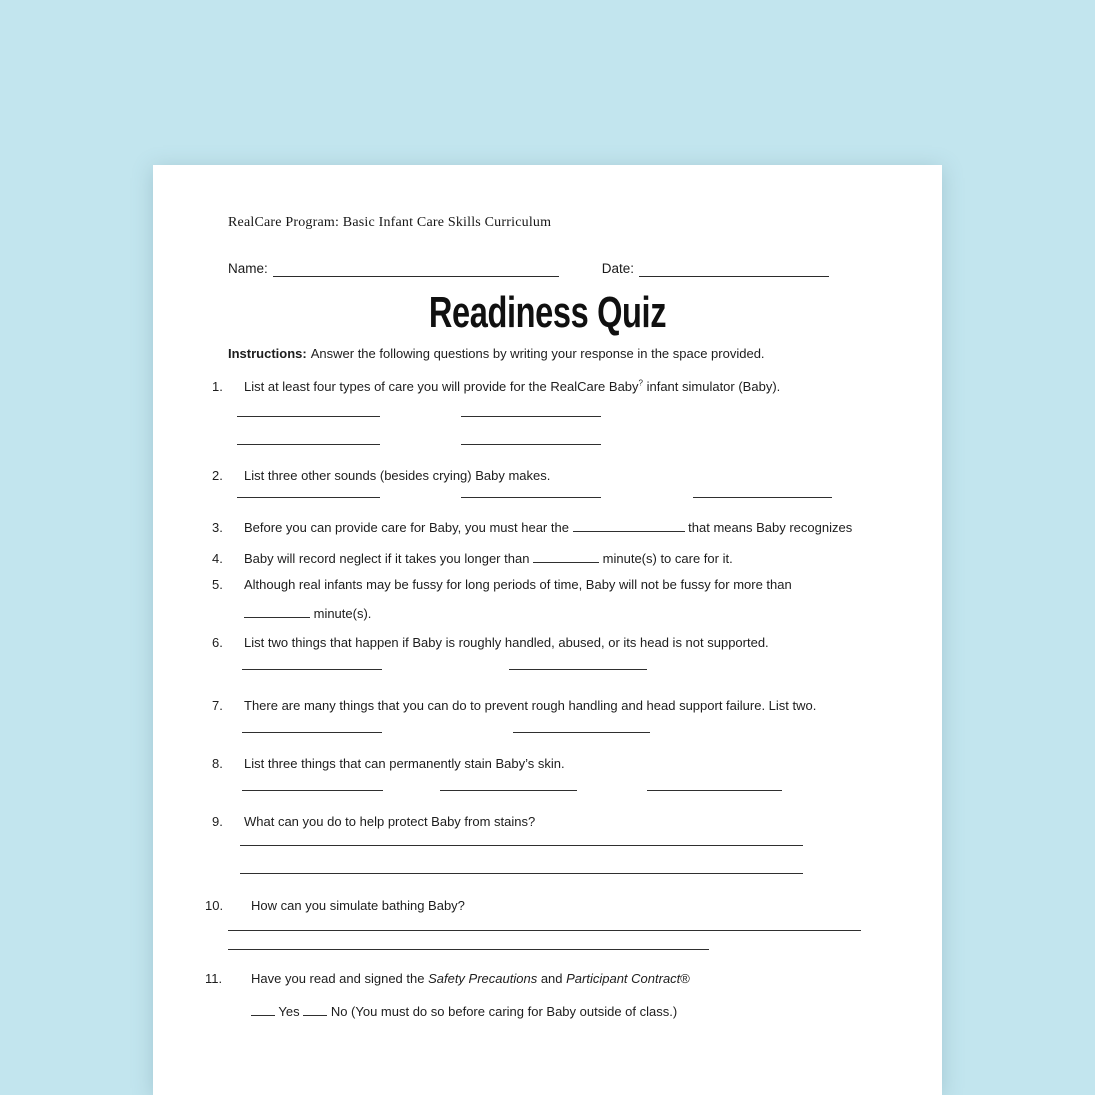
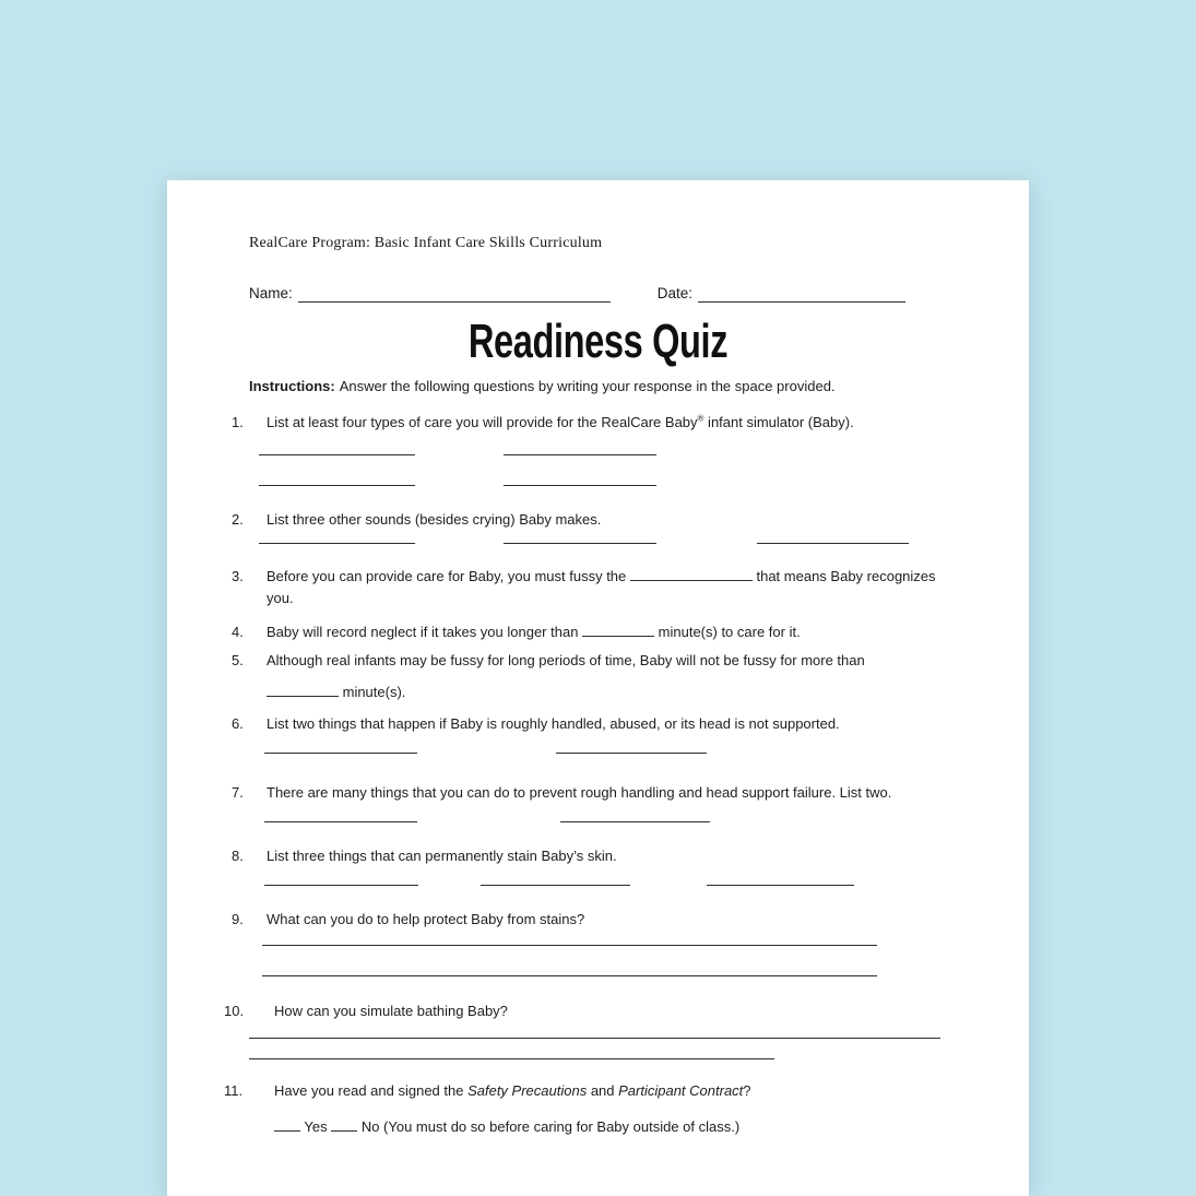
  RealCare Program: Basic Infant Care Skills Curriculum
  Name:
  Date:
  Readiness Quiz
  Instructions: Answer the following questions by writing your response in the space provided.
- 1. List at least four types of care you will provide for the RealCare Baby? infant simulator (Baby).
+ 1. List at least four types of care you will provide for the RealCare Baby® infant simulator (Baby).
  2. List three other sounds (besides crying) Baby makes.
- 3. Before you can provide care for Baby, you must hear the that means Baby recognizes
+ 3. Before you can provide care for Baby, you must fussy the that means Baby recognizes
+ you.
  4. Baby will record neglect if it takes you longer than minute(s) to care for it.
  5. Although real infants may be fussy for long periods of time, Baby will not be fussy for more than
  minute(s).
  6. List two things that happen if Baby is roughly handled, abused, or its head is not supported.
  7. There are many things that you can do to prevent rough handling and head support failure. List two.
  8. List three things that can permanently stain Baby’s skin.
  9. What can you do to help protect Baby from stains?
  10. How can you simulate bathing Baby?
- 11. Have you read and signed the Safety Precautions and Participant Contract®
+ 11. Have you read and signed the Safety Precautions and Participant Contract?
  Yes No (You must do so before caring for Baby outside of class.)
